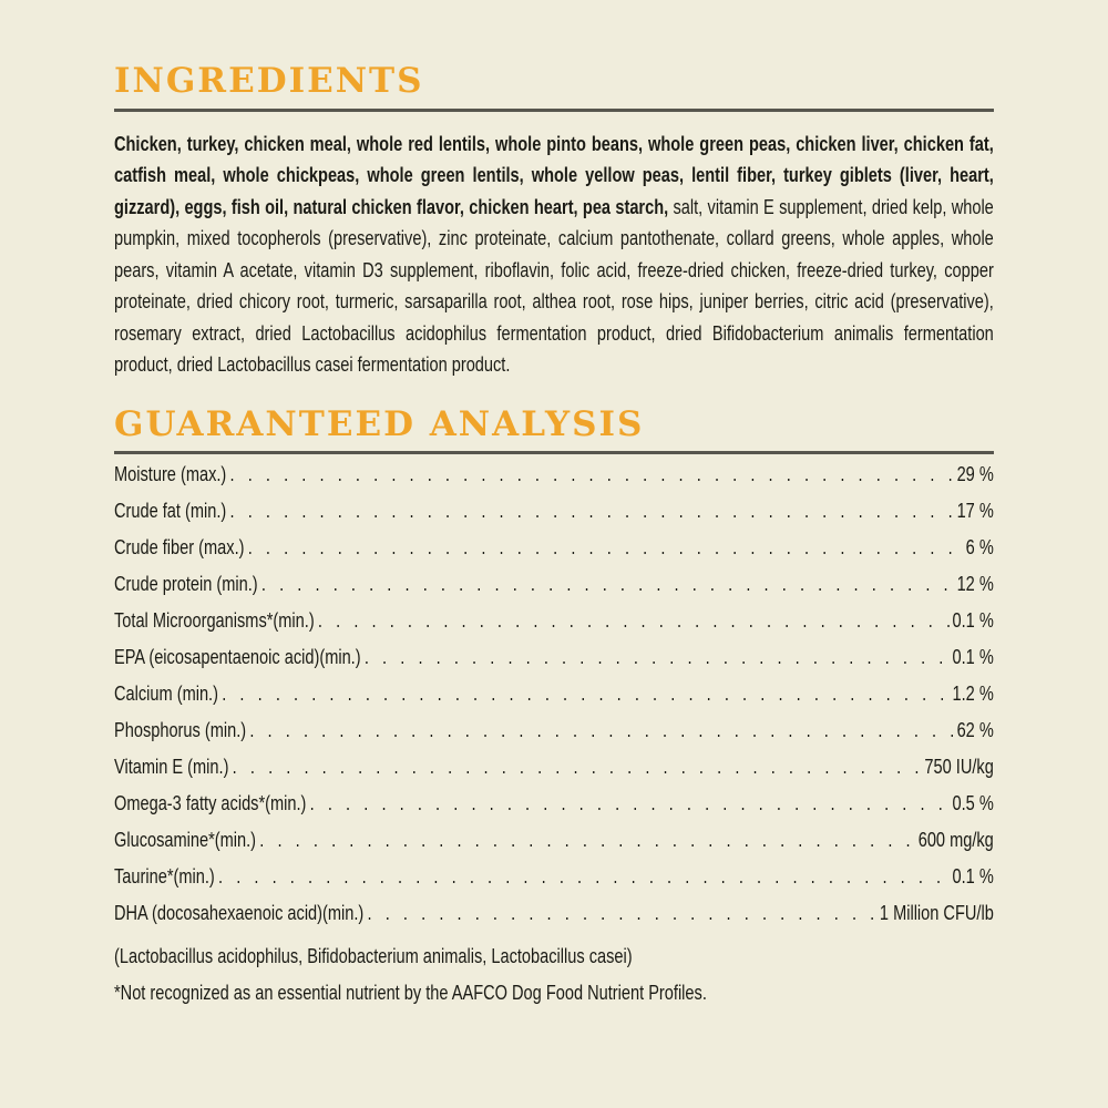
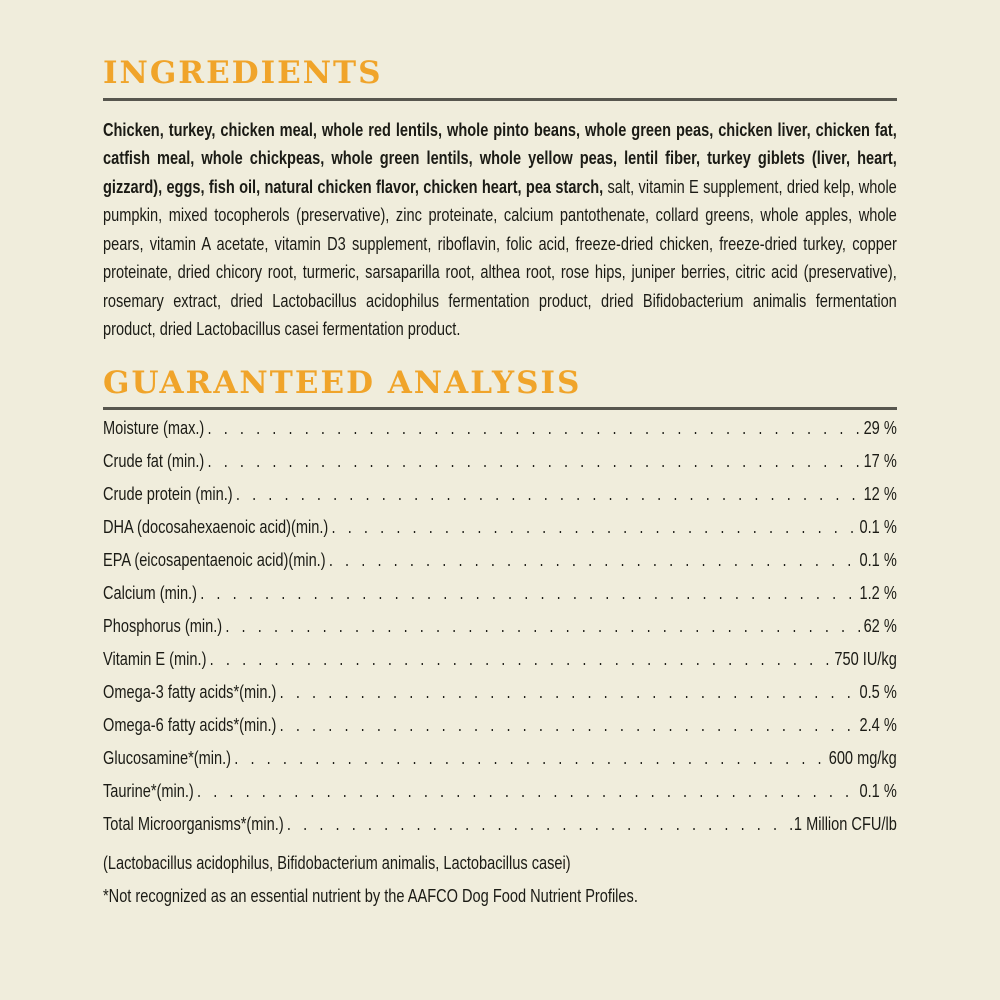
  INGREDIENTS
  Chicken, turkey, chicken meal, whole red lentils, whole pinto beans, whole green peas, chicken liver, chicken fat, catfish meal, whole chickpeas, whole green lentils, whole yellow peas, lentil fiber, turkey giblets (liver, heart, gizzard), eggs, fish oil, natural chicken flavor, chicken heart, pea starch, salt, vitamin E supplement, dried kelp, whole pumpkin, mixed tocopherols (preservative), zinc proteinate, calcium pantothenate, collard greens, whole apples, whole pears, vitamin A acetate, vitamin D3 supplement, riboflavin, folic acid, freeze-dried chicken, freeze-dried turkey, copper proteinate, dried chicory root, turmeric, sarsaparilla root, althea root, rose hips, juniper berries, citric acid (preservative), rosemary extract, dried Lactobacillus acidophilus fermentation product, dried Bifidobacterium animalis fermentation product, dried Lactobacillus casei fermentation product.
  GUARANTEED ANALYSIS
  Moisture (max.)
  29 %
  Crude fat (min.)
  17 %
- Crude fiber (max.)
- 6 %
  Crude protein (min.)
  12 %
- Total Microorganisms*(min.)
+ DHA (docosahexaenoic acid)(min.)
  0.1 %
  EPA (eicosapentaenoic acid)(min.)
  0.1 %
  Calcium (min.)
  1.2 %
  Phosphorus (min.)
  62 %
  Vitamin E (min.)
  750 IU/kg
  Omega-3 fatty acids*(min.)
  0.5 %
+ Omega-6 fatty acids*(min.)
+ 2.4 %
  Glucosamine*(min.)
  600 mg/kg
  Taurine*(min.)
  0.1 %
- DHA (docosahexaenoic acid)(min.)
+ Total Microorganisms*(min.)
  1 Million CFU/lb
  (Lactobacillus acidophilus, Bifidobacterium animalis, Lactobacillus casei)
  *Not recognized as an essential nutrient by the AAFCO Dog Food Nutrient Profiles.
